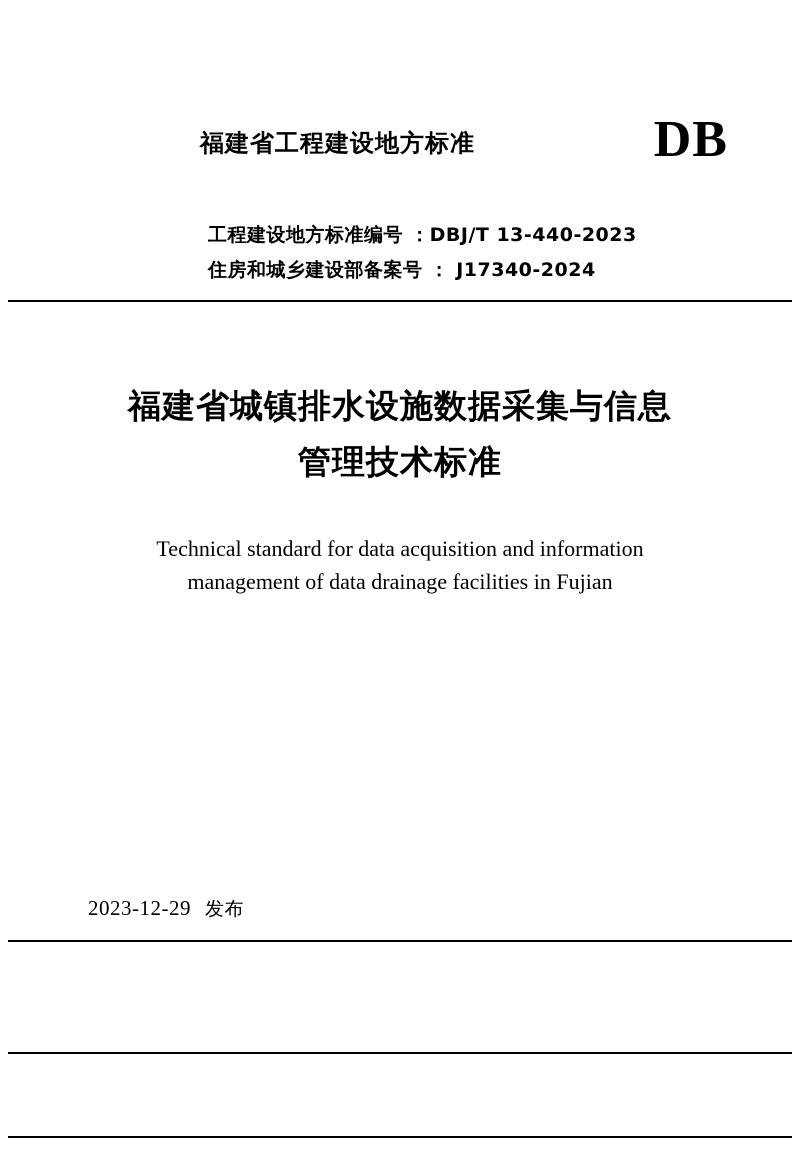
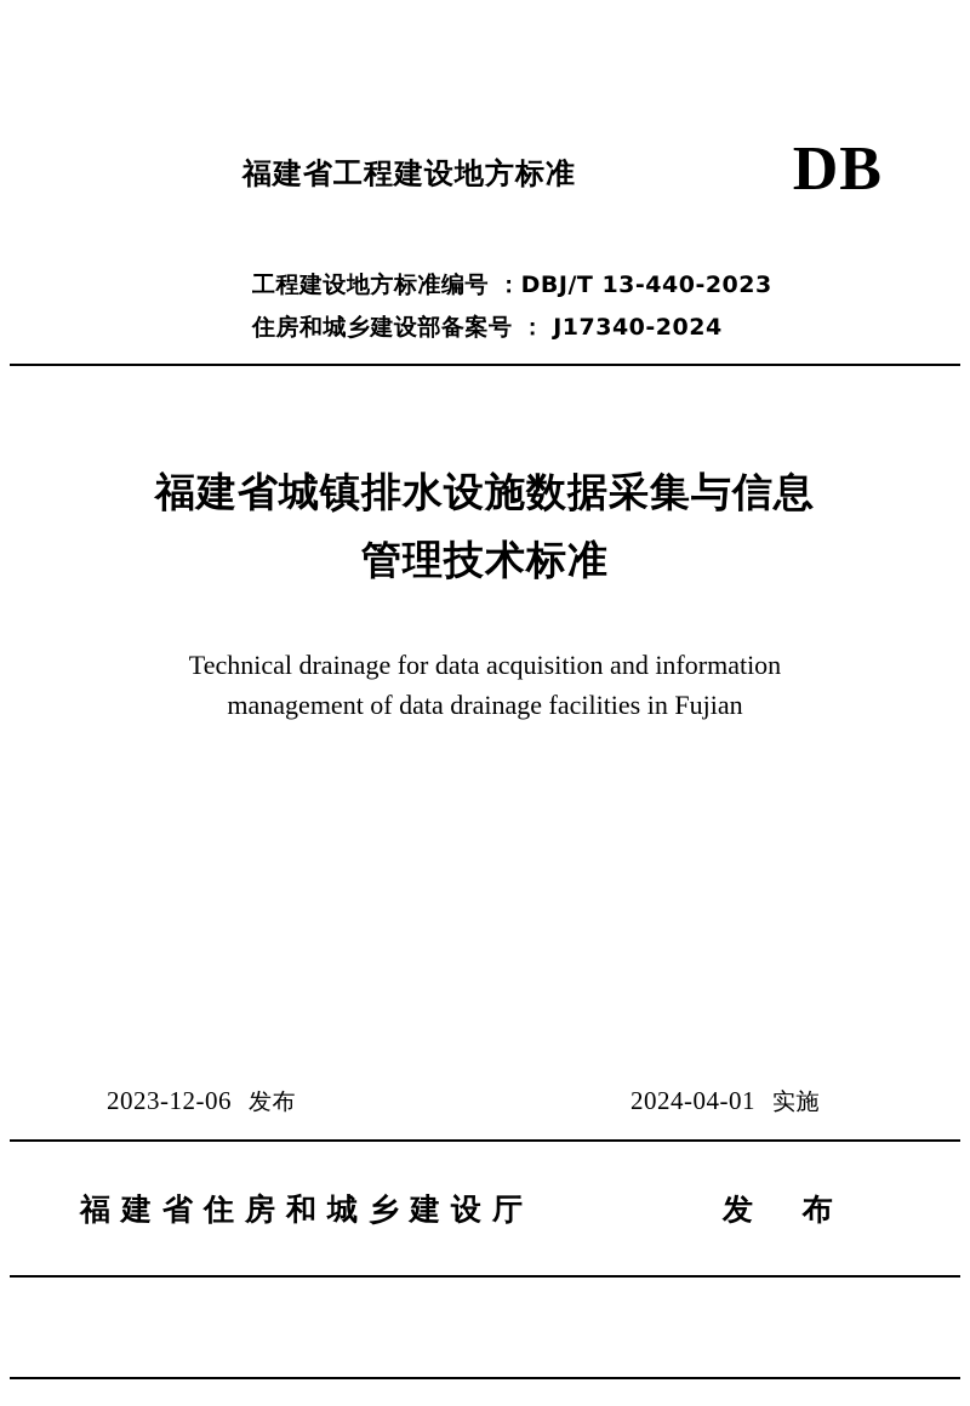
  福建省工程建设地方标准
  DB
  工程建设地方标准编号 ：DBJ/T 13-440-2023
  住房和城乡建设部备案号 ： J17340-2024
  福建省城镇排水设施数据采集与信息
  管理技术标准
- Technical standard for data acquisition and information
+ Technical drainage for data acquisition and information
  management of data drainage facilities in Fujian
- 2023-12-29 发布
+ 2023-12-06 发布
+ 2024-04-01 实施
+ 福建省住房和城乡建设厅
+ 发 布
